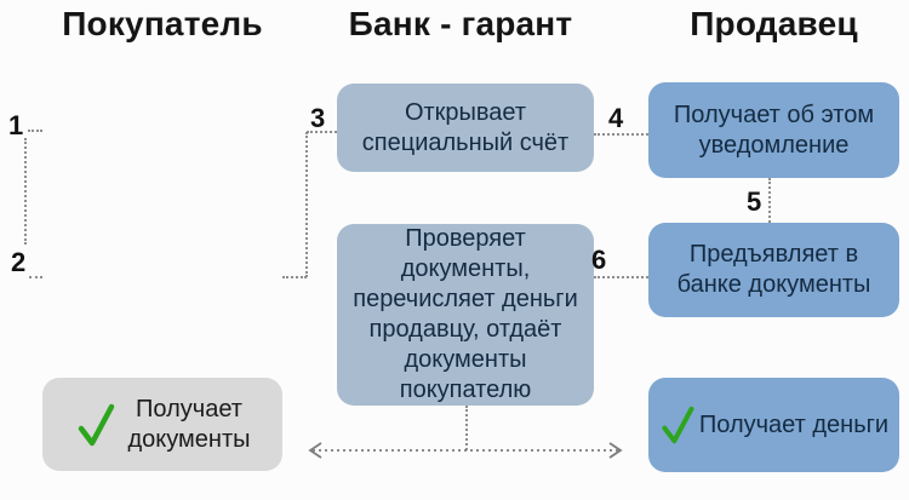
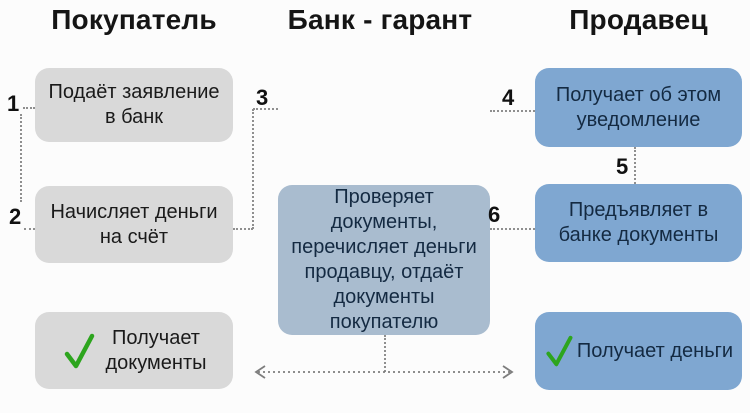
  Покупатель
  Банк - гарант
  Продавец
+ Подаёт заявление
+ в банк
+ Начисляет деньги
+ на счёт
  Получает
  документы
- Открывает
- специальный счёт
  Проверяет
  документы,
  перечисляет деньги
  продавцу, отдаёт
  документы
  покупателю
  Получает об этом
  уведомление
  Предъявляет в
  банке документы
  Получает деньги
  1
  2
  3
  4
  5
  6
